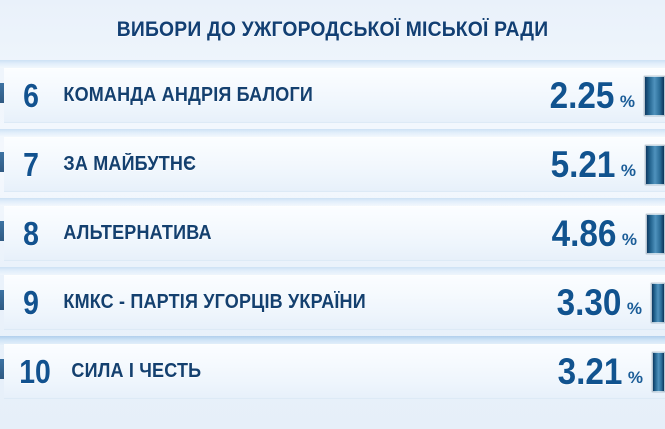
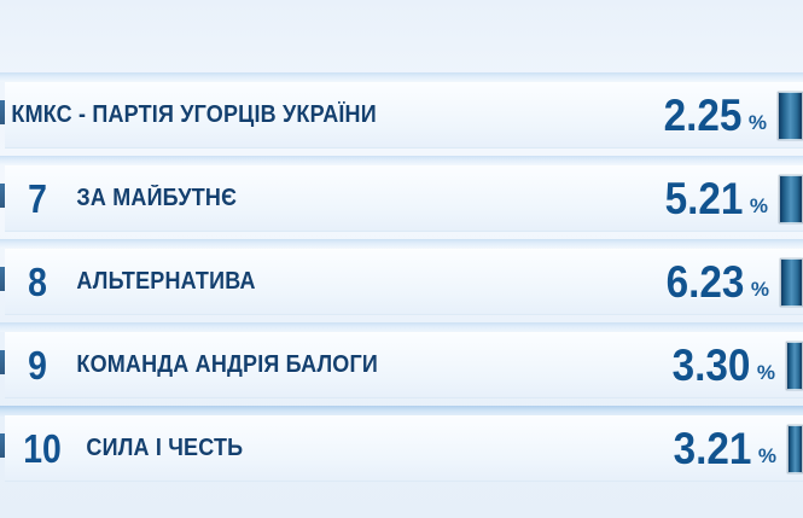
- ВИБОРИ ДО УЖГОРОДСЬКОЇ МІСЬКОЇ РАДИ
- 6
- КОМАНДА АНДРІЯ БАЛОГИ
+ КМКС - ПАРТІЯ УГОРЦІВ УКРАЇНИ
  2.25
  %
  7
  ЗА МАЙБУТНЄ
  5.21
  %
  8
  АЛЬТЕРНАТИВА
- 4.86
+ 6.23
  %
  9
- КМКС - ПАРТІЯ УГОРЦІВ УКРАЇНИ
+ КОМАНДА АНДРІЯ БАЛОГИ
  3.30
  %
  10
  СИЛА І ЧЕСТЬ
  3.21
  %
